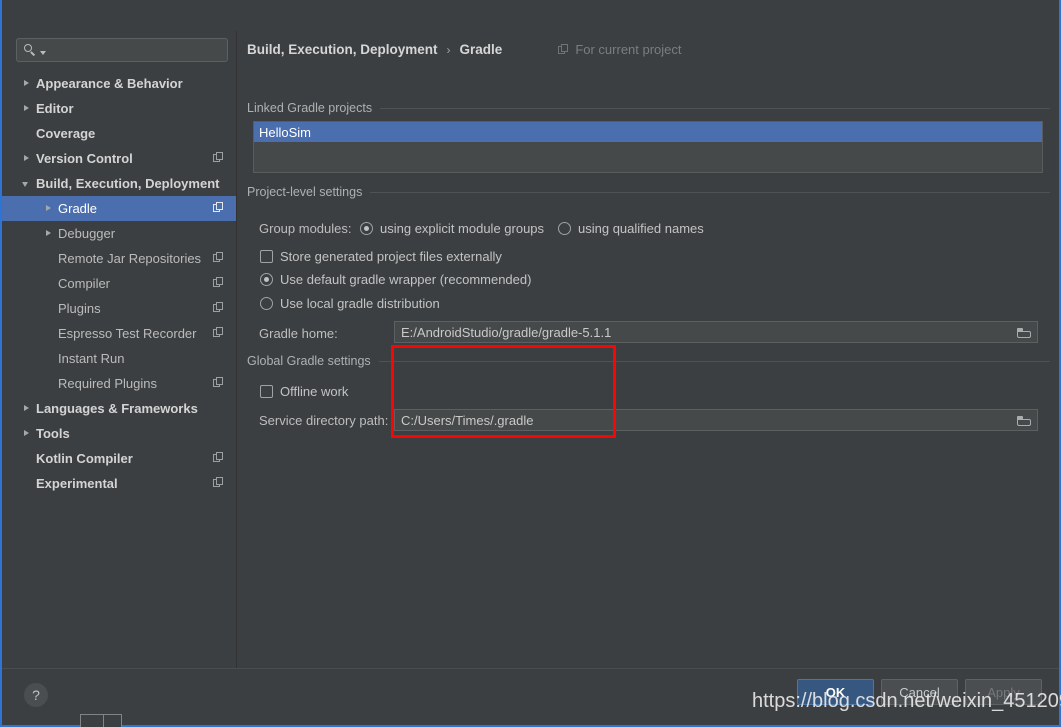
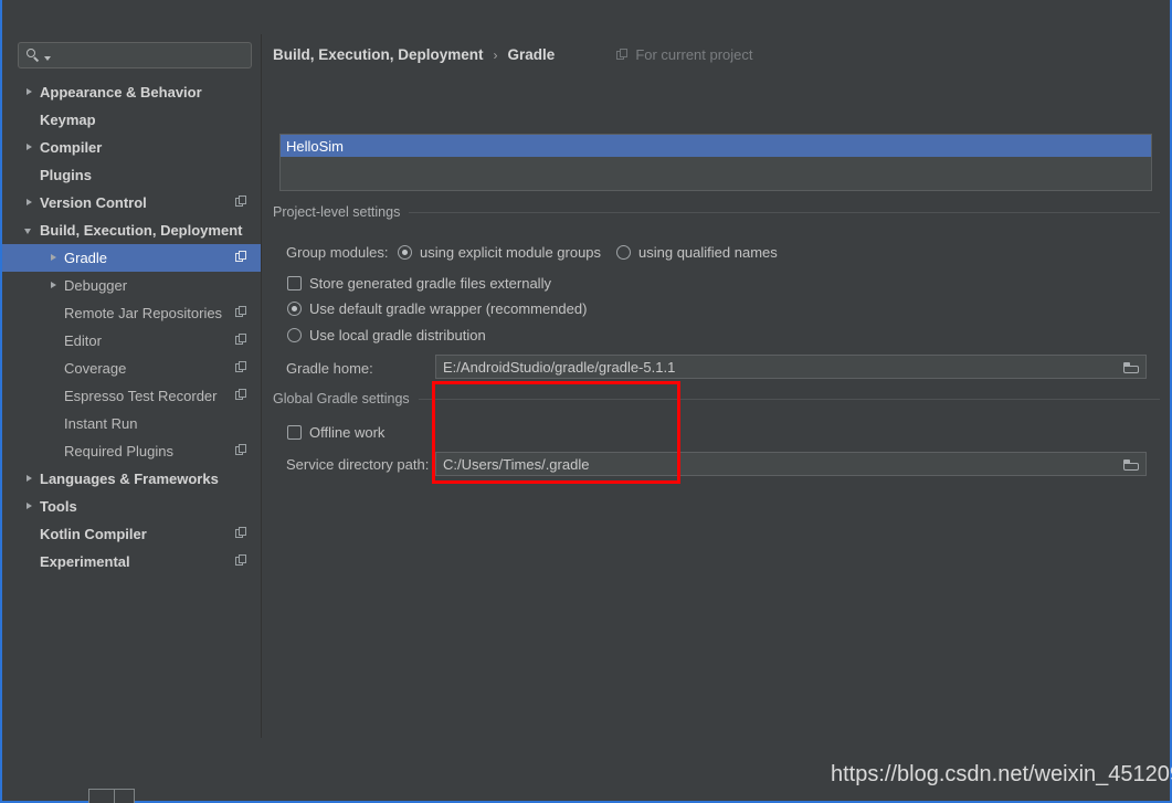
  Appearance & Behavior
+ Keymap
- Editor
+ Compiler
- Coverage
+ Plugins
  Version Control
  Build, Execution, Deployment
  Gradle
  Debugger
  Remote Jar Repositories
- Compiler
+ Editor
- Plugins
+ Coverage
  Espresso Test Recorder
  Instant Run
  Required Plugins
  Languages & Frameworks
  Tools
  Kotlin Compiler
  Experimental
  Build, Execution, Deployment
  ›
  Gradle
  For current project
- Linked Gradle projects
  HelloSim
  Project-level settings
  Group modules:
  using explicit module groups
  using qualified names
- Store generated project files externally
+ Store generated gradle files externally
  Use default gradle wrapper (recommended)
  Use local gradle distribution
  Gradle home:
  E:/AndroidStudio/gradle/gradle-5.1.1
  Global Gradle settings
  Offline work
  Service directory path:
  C:/Users/Times/.gradle
- ?
- OK
- Cancel
- Apply
  https://blog.csdn.net/weixin_45120
